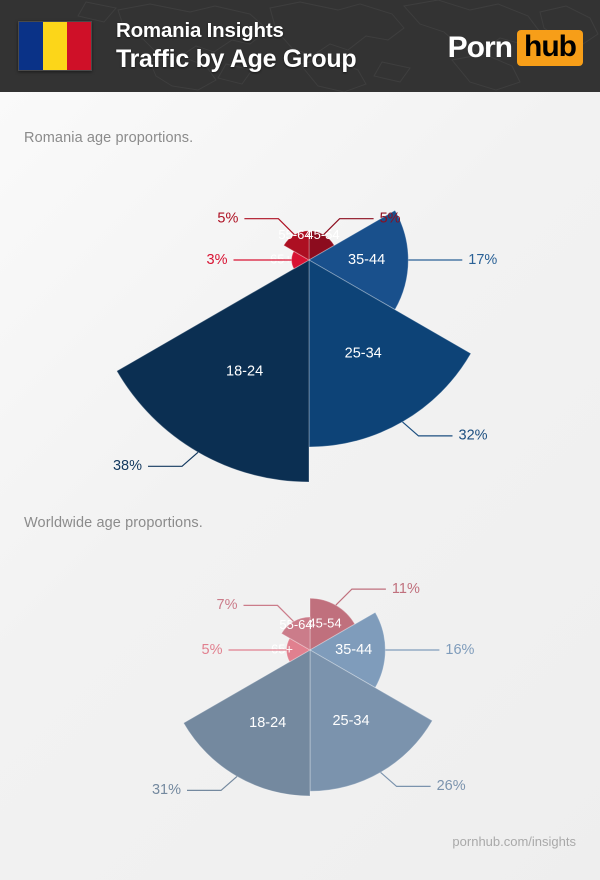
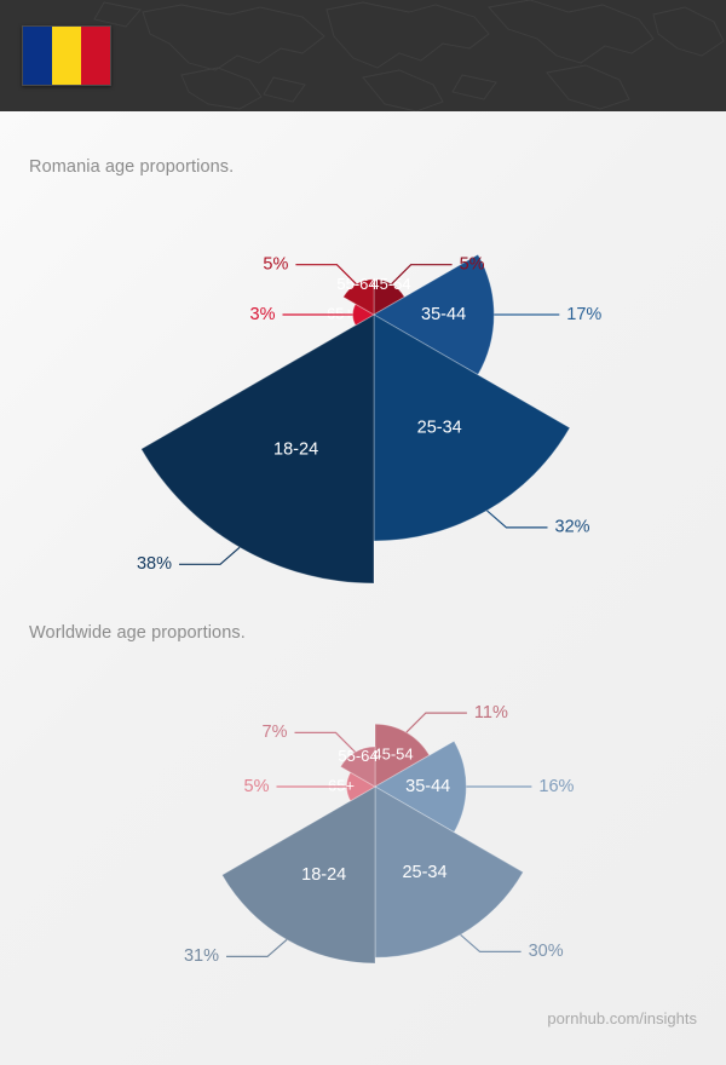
- Romania Insights
- Traffic by Age Group
- Porn
- hub
  Romania age proportions.
  Worldwide age proportions.
  45-54
  35-44
  25-34
  18-24
  65+
  55-64
  5%
  17%
  32%
  38%
  3%
  5%
  45-54
  35-44
  25-34
  18-24
  65+
  55-64
  11%
  16%
- 26%
+ 30%
  31%
  5%
  7%
  pornhub.com/insights
